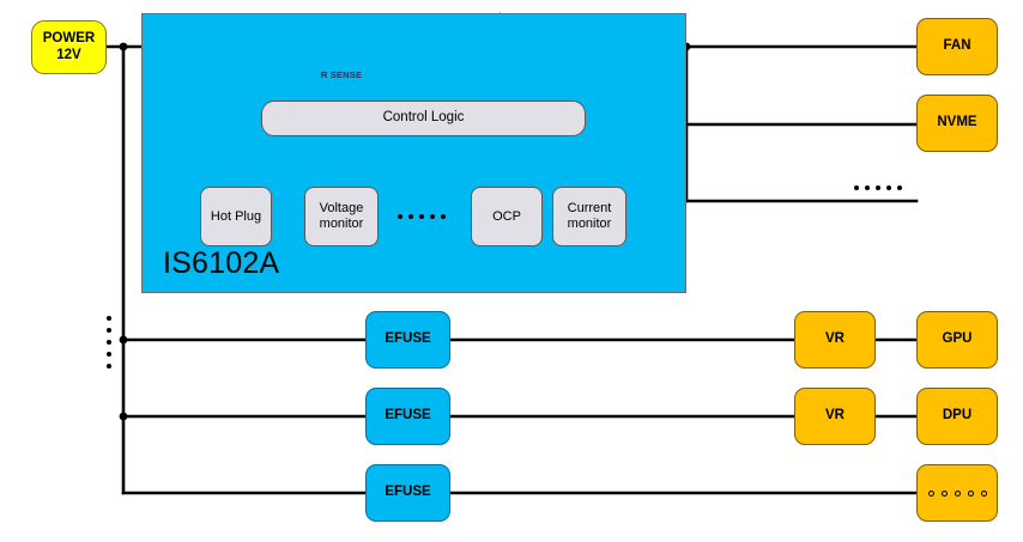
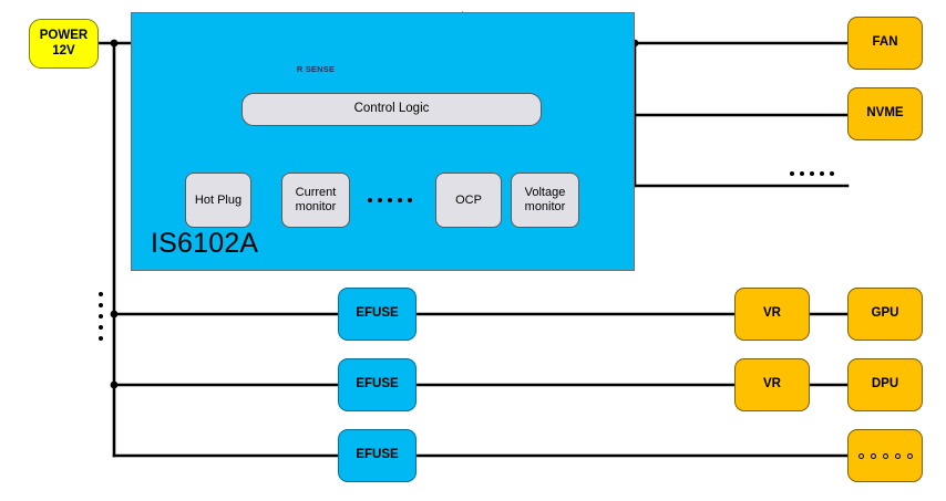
  IS6102A
  POWER
  12V
  R SENSE
  Control Logic
  Hot Plug
- Voltage
+ Current
  monitor
  OCP
- Current
+ Voltage
  monitor
  FAN
  NVME
  EFUSE
  EFUSE
  EFUSE
  VR
  VR
  GPU
  DPU
